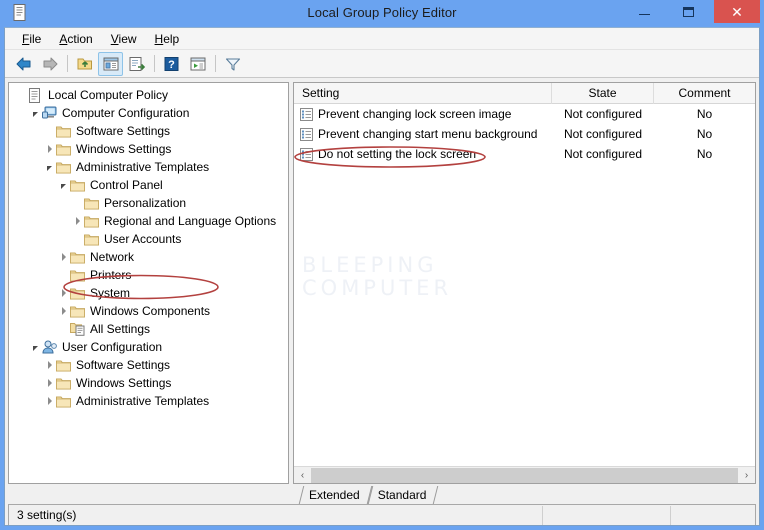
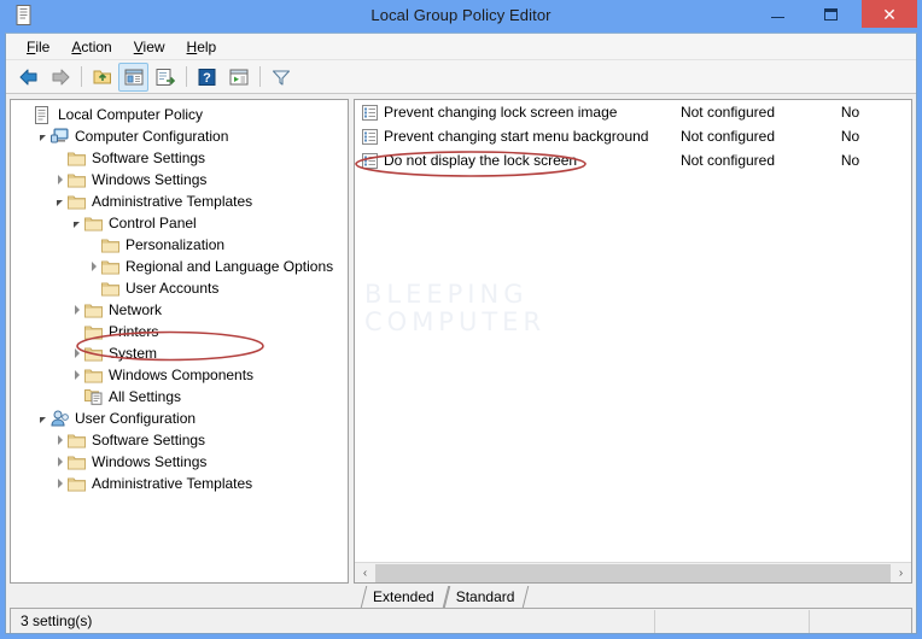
  Local Group Policy Editor
  ✕
  File
  Action
  View
  Help
  ?
  Local Computer Policy
  Computer Configuration
  Software Settings
  Windows Settings
  Administrative Templates
  Control Panel
  Personalization
  Regional and Language Options
  User Accounts
  Network
  Printe
  System
  Windows Components
  All Settings
  User Configuration
  Software Settings
  Windows Settings
  Administrative Templates
- Setting
- State
- Comment
  Prevent changing lock screen image
  Not configured
  No
  Prevent changing start menu background
  Not configured
  No
- Do not setting the lock screen
+ Do not display the lock screen
  Not configured
  No
  ‹
  ›
  Extended
  Standard
  3 setting(s)
